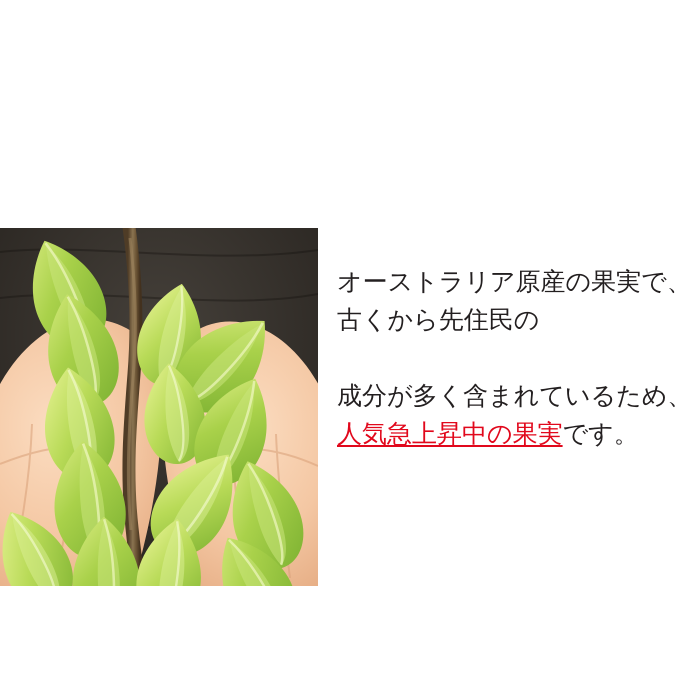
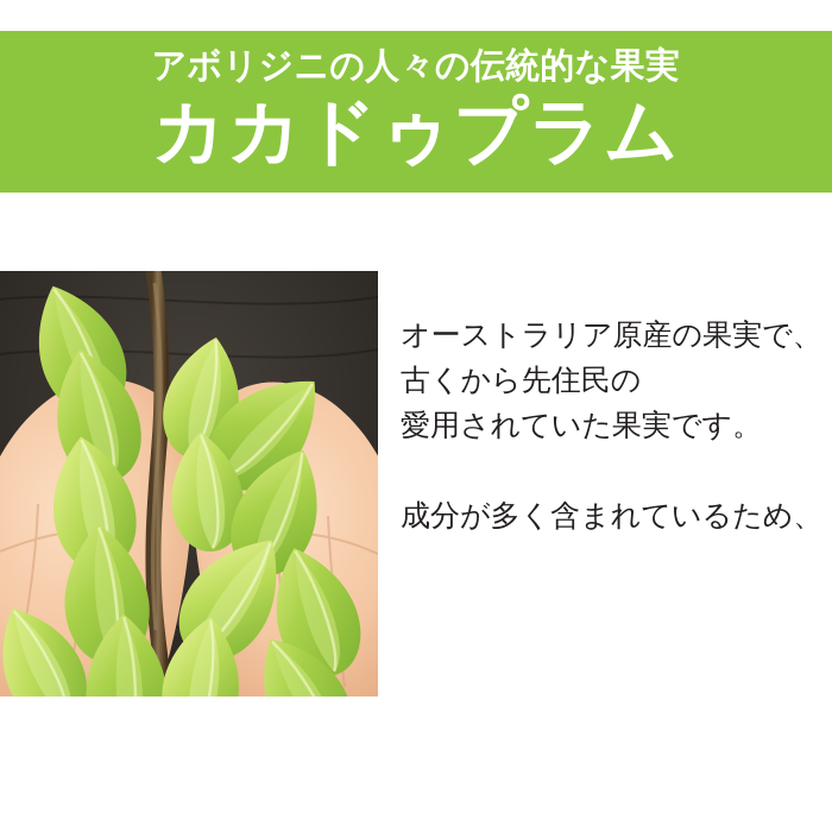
+ アボリジニの人々の伝統的な果実
+ カカドゥプラム
  オーストラリア原産の果実で、
  古くから先住民の
+ 愛用されていた果実です。
  成分が多く含まれているため、
- 人気急上昇中の果実です。
